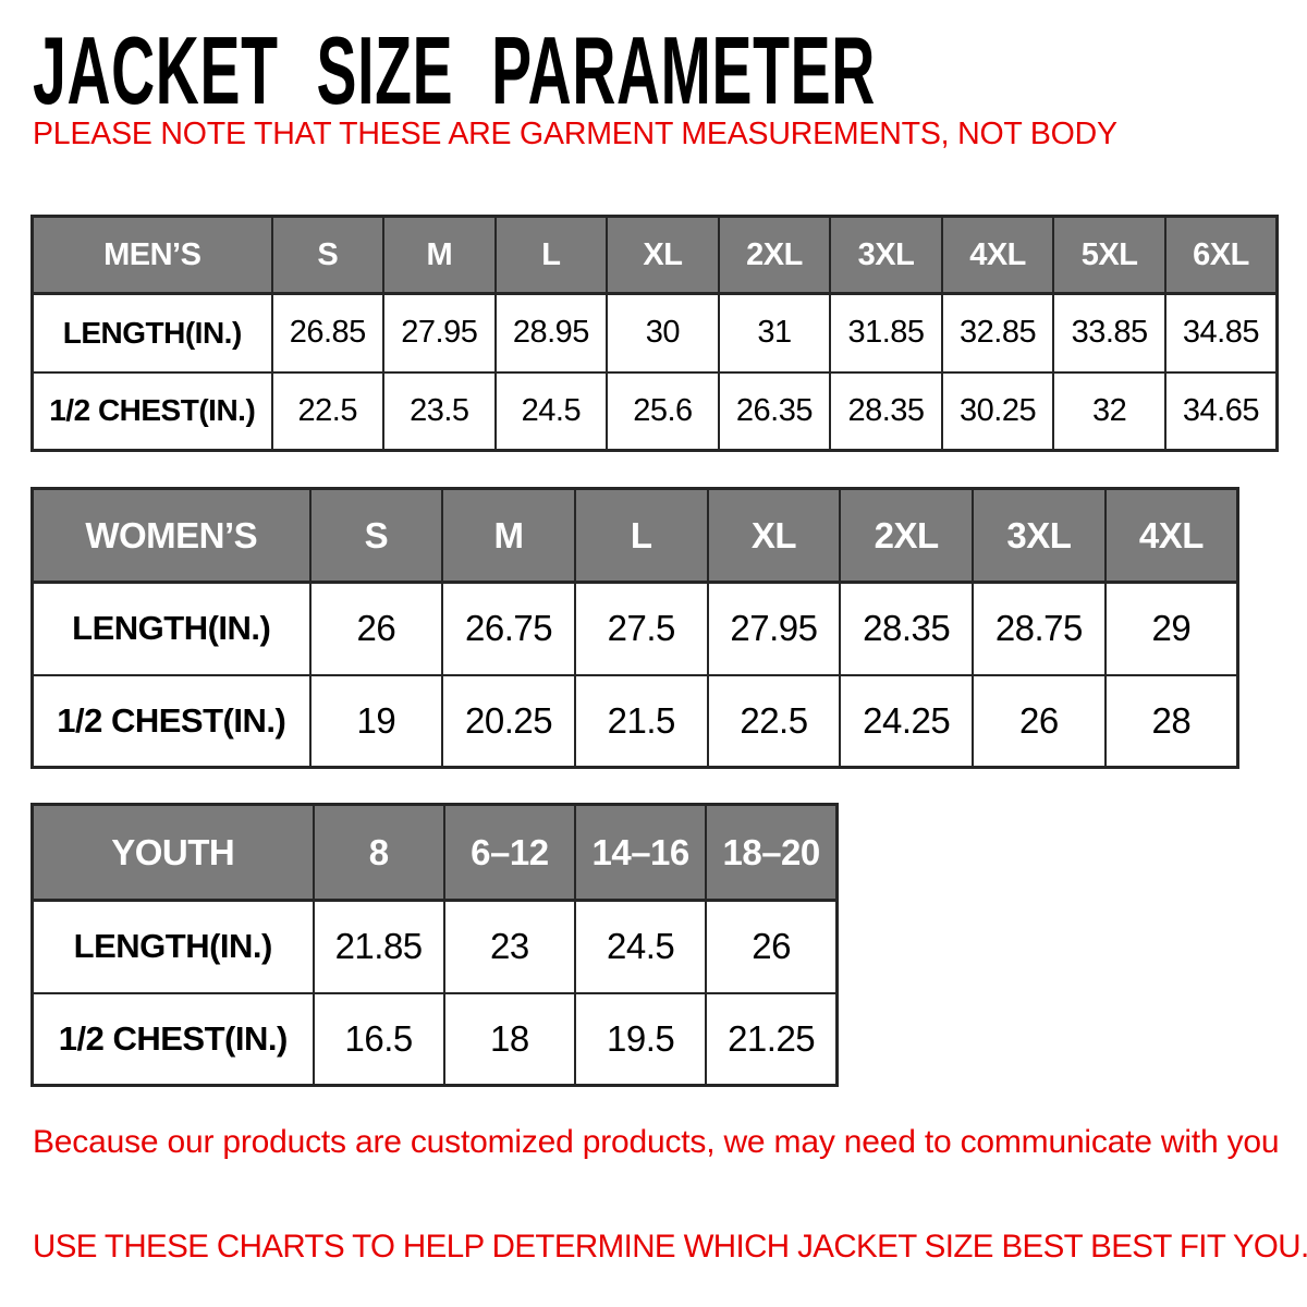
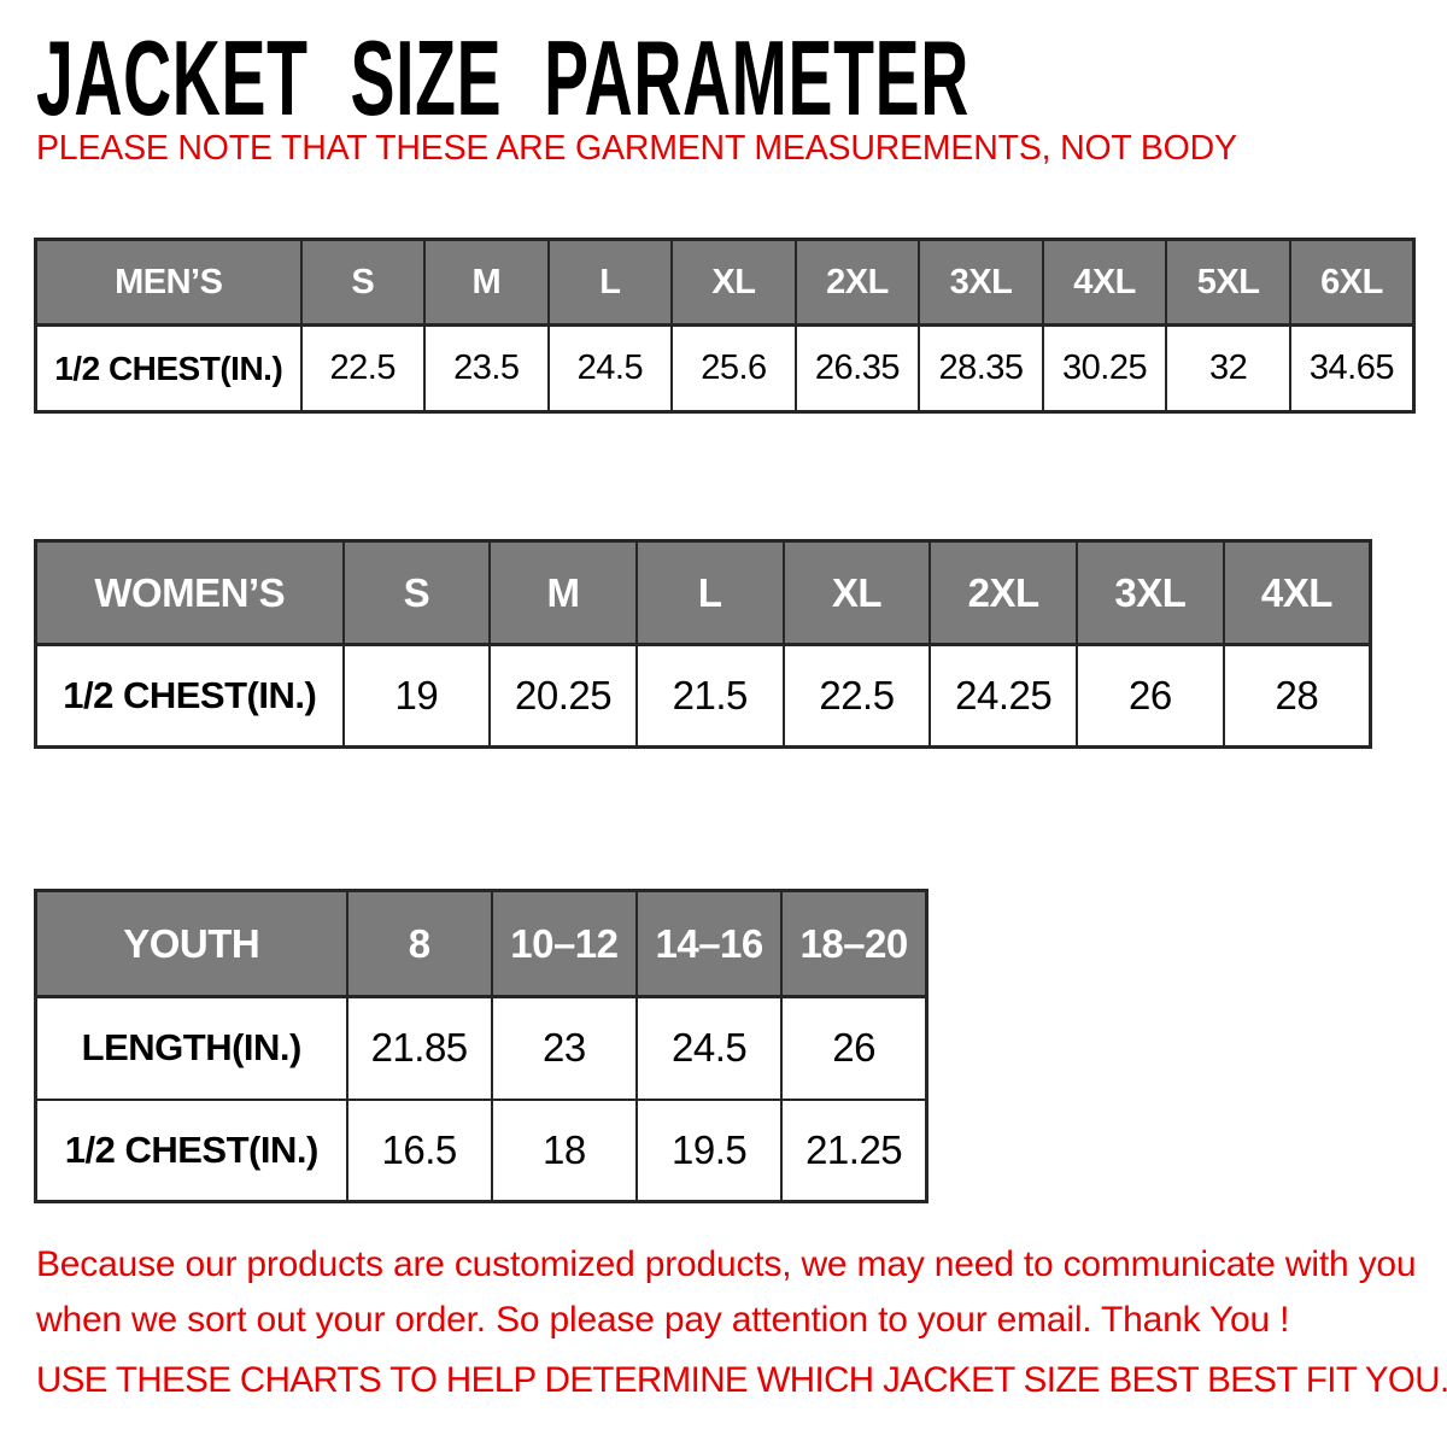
  JACKET SIZE PARAMETER
  PLEASE NOTE THAT THESE ARE GARMENT MEASUREMENTS, NOT BODY
  MEN’S	S	M	L	XL	2XL	3XL	4XL	5XL	6XL
- LENGTH(IN.)	26.85	27.95	28.95	30	31	31.85	32.85	33.85	34.85
  1/2 CHEST(IN.)	22.5	23.5	24.5	25.6	26.35	28.35	30.25	32	34.65
  WOMEN’S	S	M	L	XL	2XL	3XL	4XL
- LENGTH(IN.)	26	26.75	27.5	27.95	28.35	28.75	29
  1/2 CHEST(IN.)	19	20.25	21.5	22.5	24.25	26	28
- YOUTH	8	6–12	14–16	18–20
+ YOUTH	8	10–12	14–16	18–20
  LENGTH(IN.)	21.85	23	24.5	26
  1/2 CHEST(IN.)	16.5	18	19.5	21.25
  Because our products are customized products, we may need to communicate with you
+ when we sort out your order. So please pay attention to your email. Thank You !
  USE THESE CHARTS TO HELP DETERMINE WHICH JACKET SIZE BEST BEST FIT YOU.
